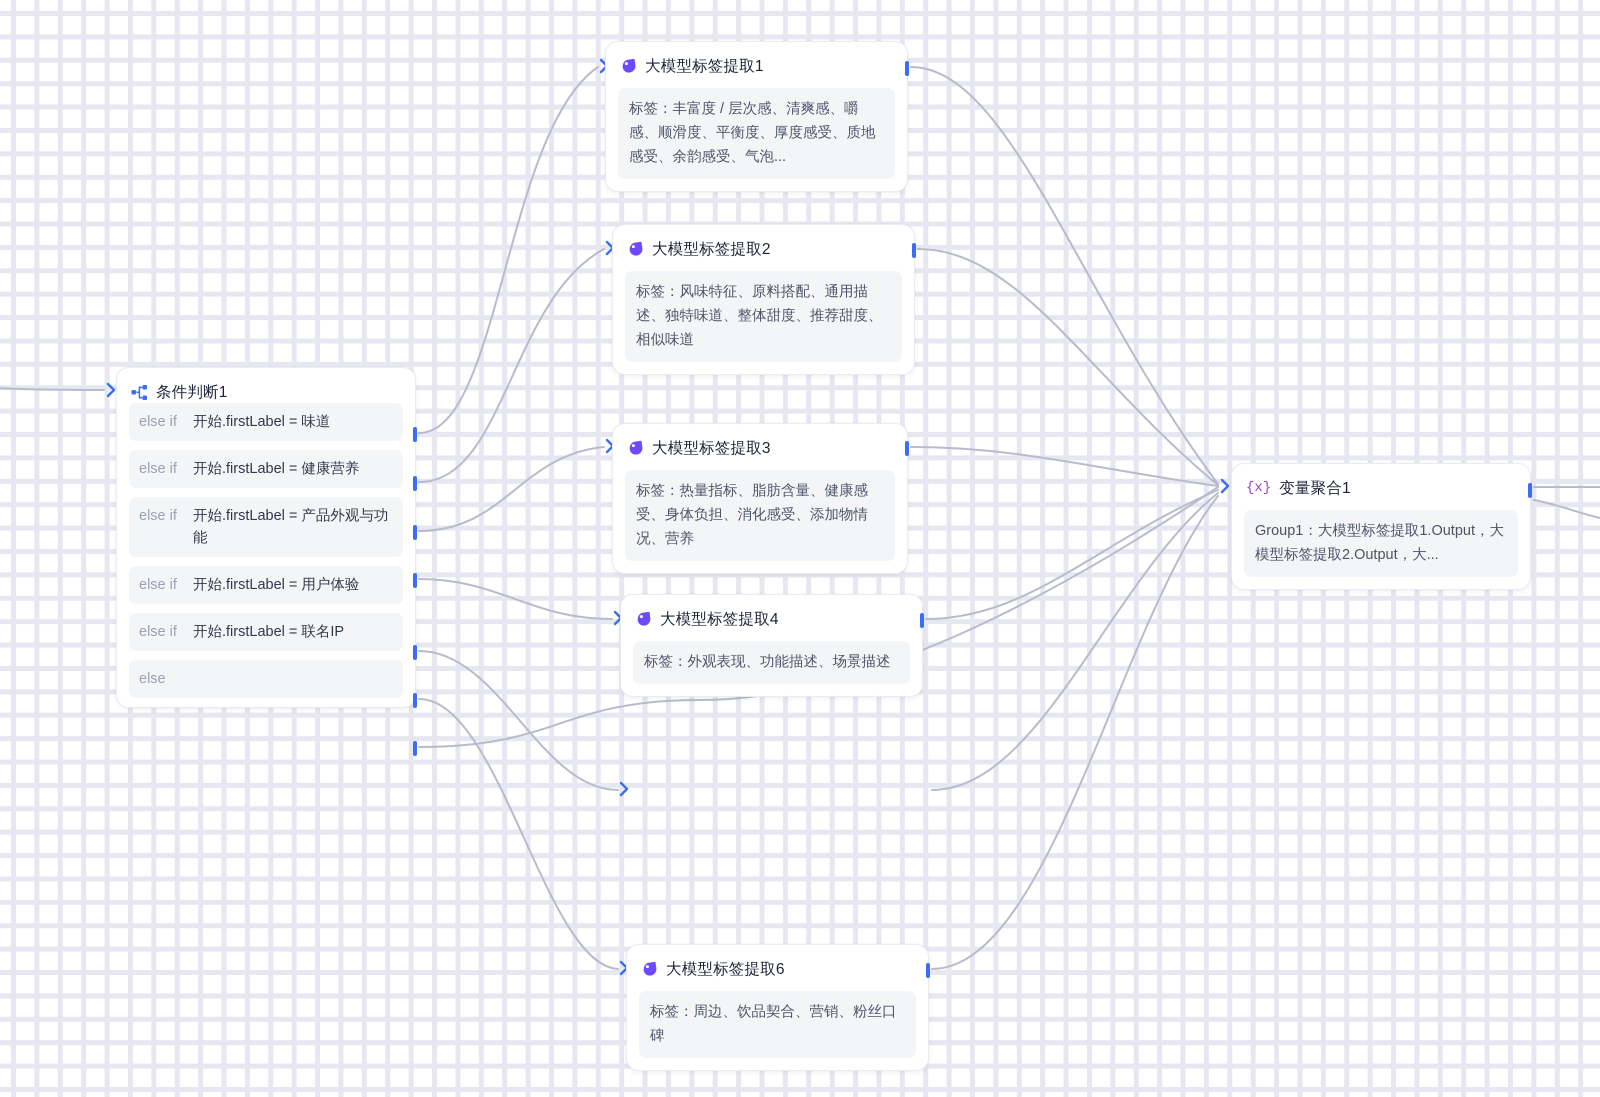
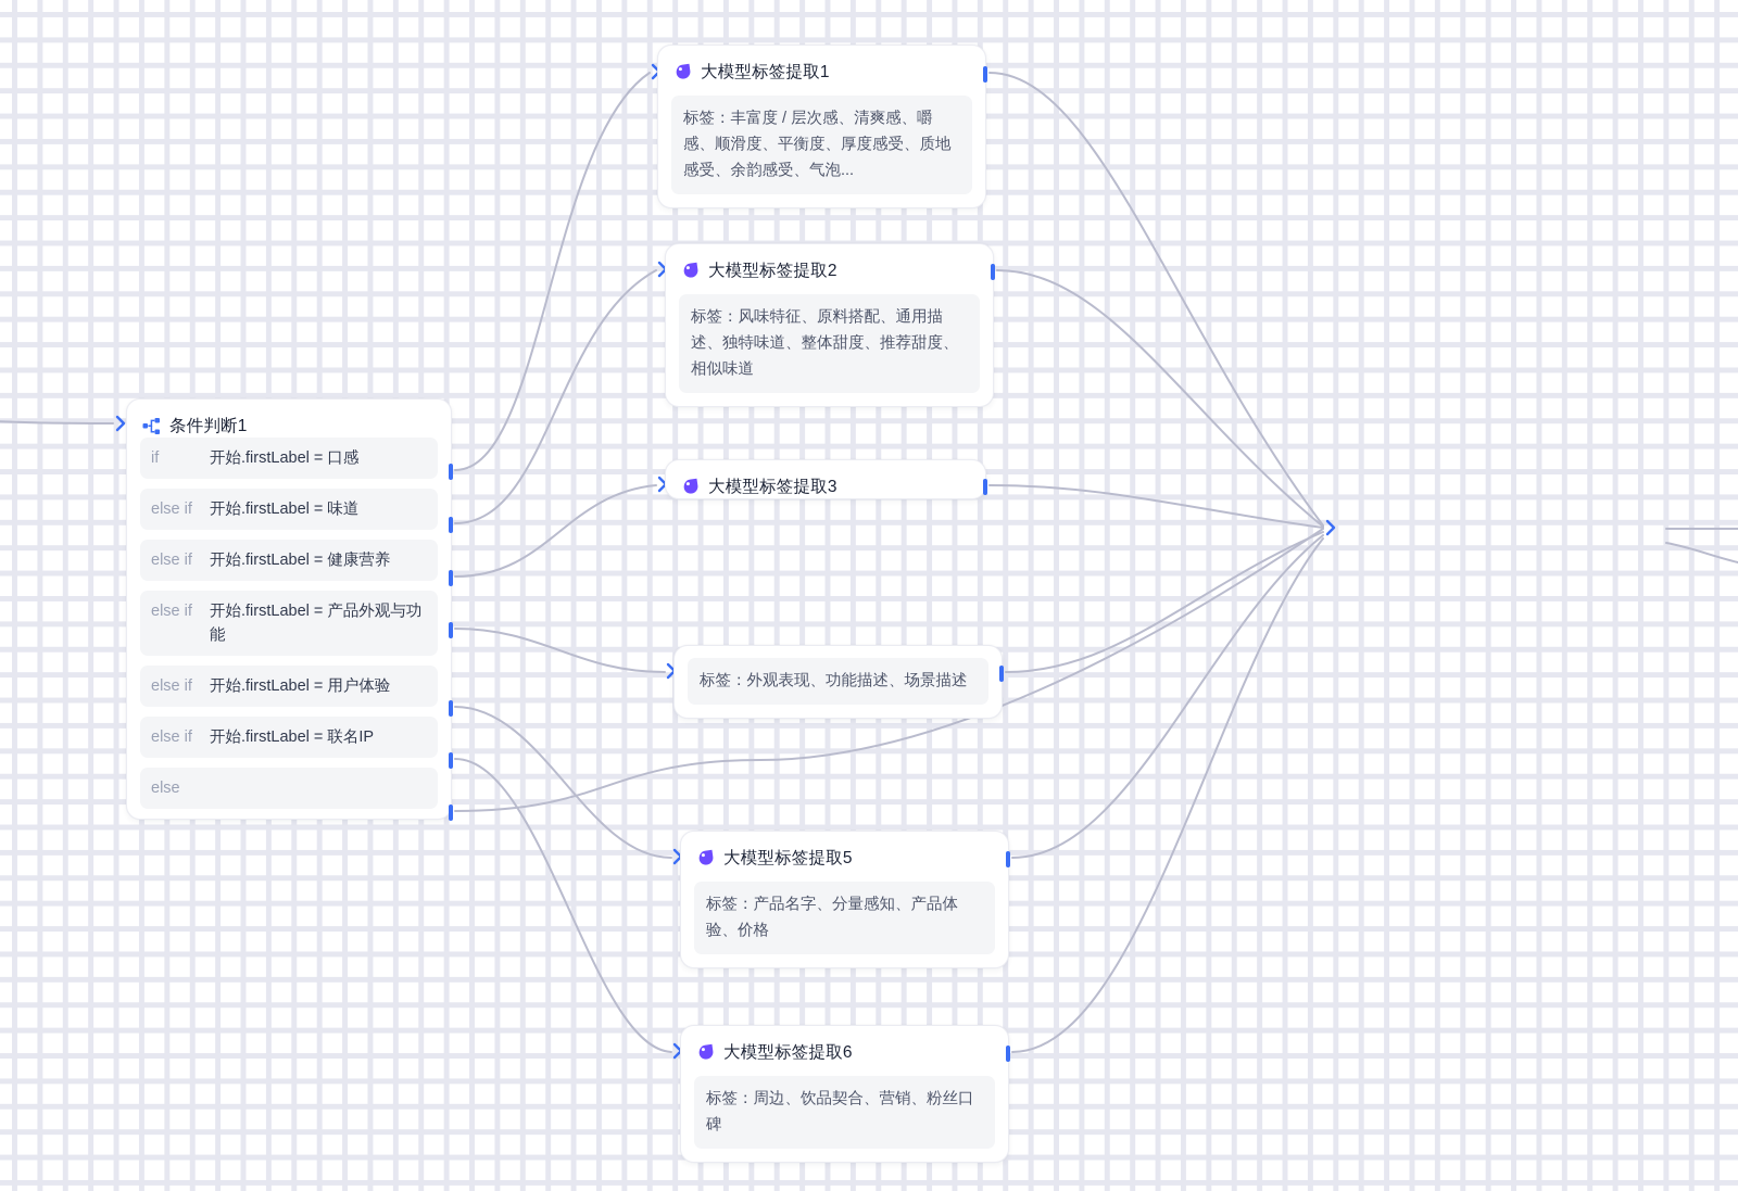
  条件判断1
+ if
+ 开始.firstLabel = 口感
  else if
  开始.firstLabel = 味道
  else if
  开始.firstLabel = 健康营养
  else if
  开始.firstLabel = 产品外观与功能
  else if
  开始.firstLabel = 用户体验
  else if
  开始.firstLabel = 联名IP
  else
  大模型标签提取1
  标签：丰富度 / 层次感、清爽感、嚼感、顺滑度、平衡度、厚度感受、质地感受、余韵感受、气泡...
  大模型标签提取2
  标签：风味特征、原料搭配、通用描述、独特味道、整体甜度、推荐甜度、相似味道
  大模型标签提取3
- 标签：热量指标、脂肪含量、健康感受、身体负担、消化感受、添加物情况、营养
- 大模型标签提取4
  标签：外观表现、功能描述、场景描述
+ 大模型标签提取5
+ 标签：产品名字、分量感知、产品体验、价格
  大模型标签提取6
  标签：周边、饮品契合、营销、粉丝口碑
- {x}
- 变量聚合1
- Group1：大模型标签提取1.Output，大模型标签提取2.Output，大...
